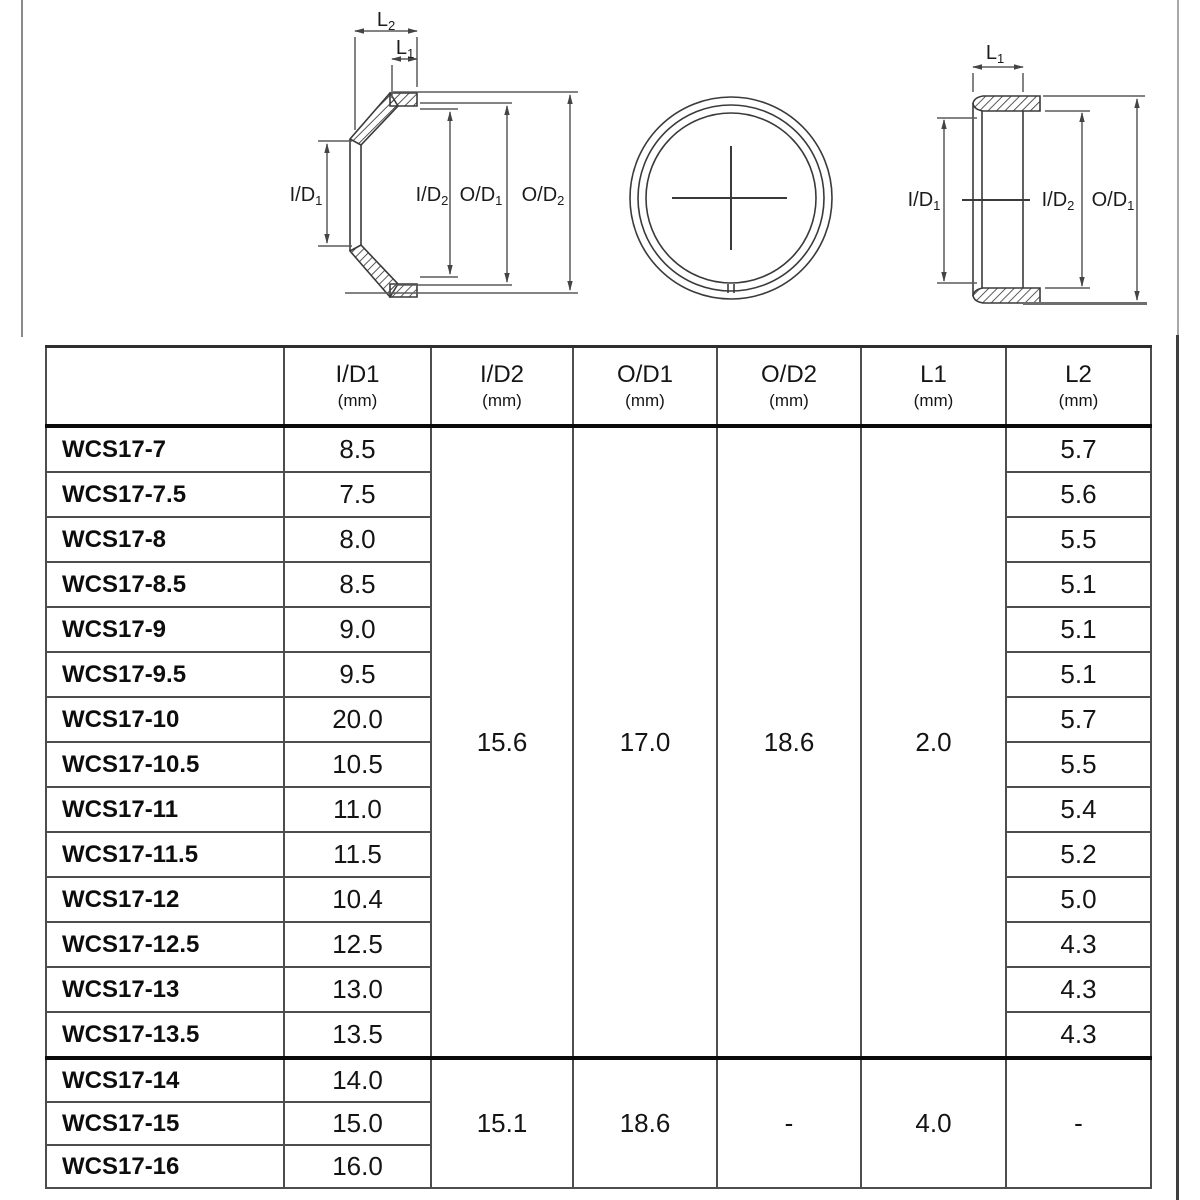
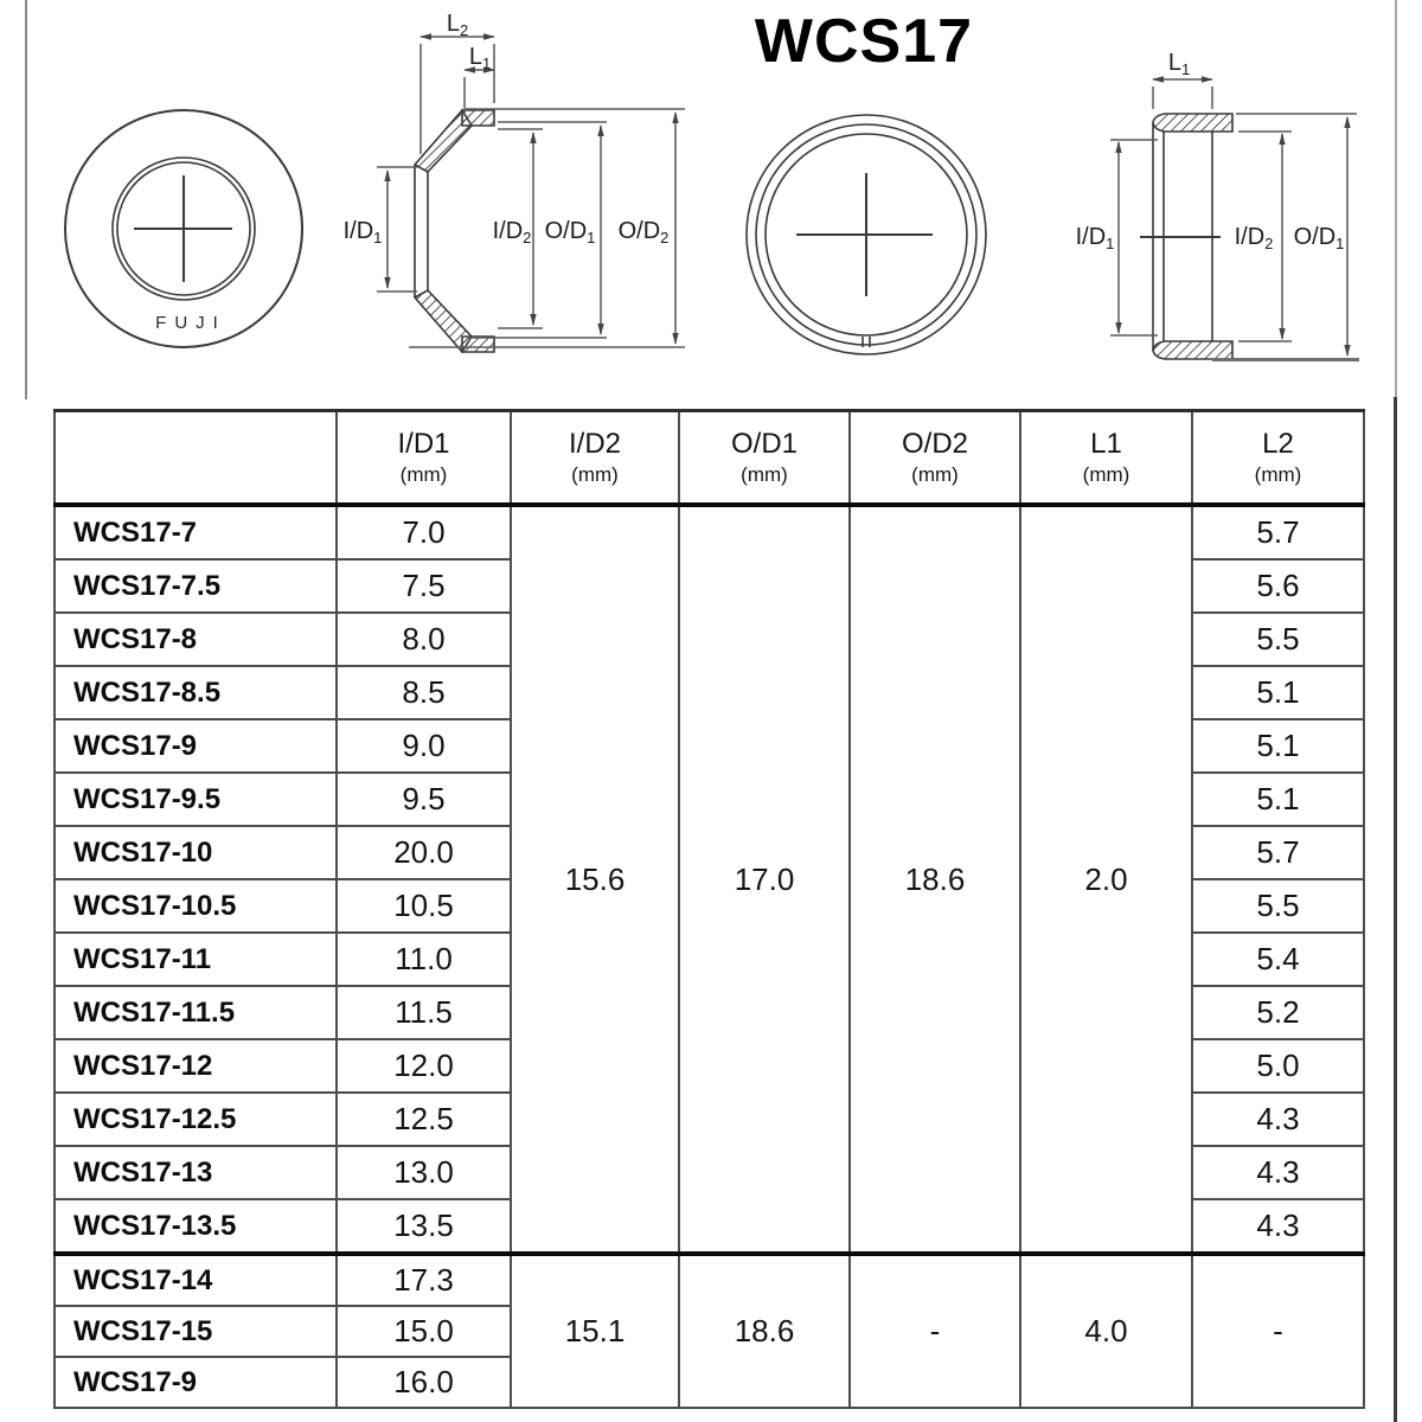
+ WCS17
+ FUJI
  L2
  L1
  I/D1
  I/D2
  O/D1
  O/D2
  L1
  I/D1
  I/D2
  O/D1
  	I/D1(mm)	I/D2(mm)	O/D1(mm)	O/D2(mm)	L1(mm)	L2(mm)
- WCS17-7	8.5	15.6	17.0	18.6	2.0	5.7
+ WCS17-7	7.0	15.6	17.0	18.6	2.0	5.7
  WCS17-7.5	7.5	5.6
  WCS17-8	8.0	5.5
  WCS17-8.5	8.5	5.1
  WCS17-9	9.0	5.1
  WCS17-9.5	9.5	5.1
  WCS17-10	20.0	5.7
  WCS17-10.5	10.5	5.5
  WCS17-11	11.0	5.4
  WCS17-11.5	11.5	5.2
- WCS17-12	10.4	5.0
+ WCS17-12	12.0	5.0
  WCS17-12.5	12.5	4.3
  WCS17-13	13.0	4.3
  WCS17-13.5	13.5	4.3
- WCS17-14	14.0	15.1	18.6	-	4.0	-
+ WCS17-14	17.3	15.1	18.6	-	4.0	-
  WCS17-15	15.0
- WCS17-16	16.0
+ WCS17-9	16.0
